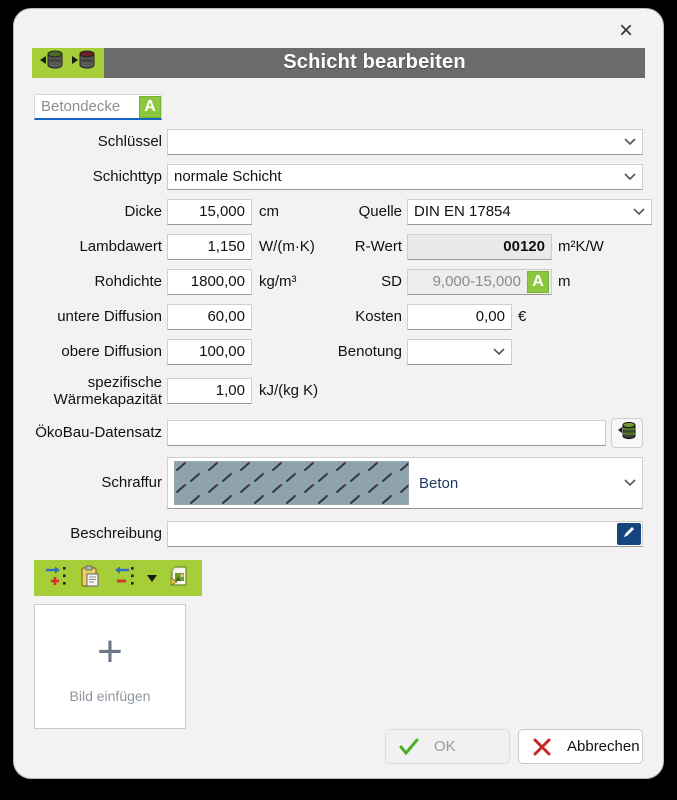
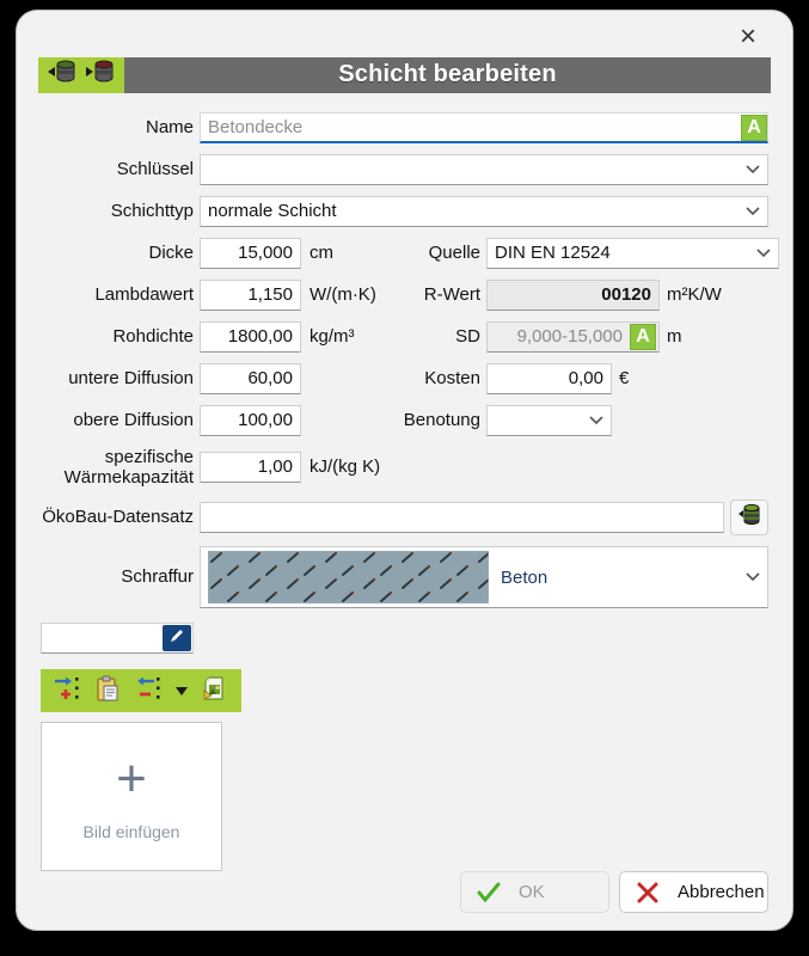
  ×
  Schicht bearbeiten
+ Name
  Betondecke
  A
  Schlüssel
  Schichttyp
  normale Schicht
  Dicke
  15,000
  cm
  Quelle
- DIN EN 17854
+ DIN EN 12524
  Lambdawert
  1,150
  W/(m·K)
  R-Wert
  00120
  m²K/W
  Rohdichte
  1800,00
  kg/m³
  SD
  9,000-15,000
  A
  m
  untere Diffusion
  60,00
  Kosten
  0,00
  €
  obere Diffusion
  100,00
  Benotung
  spezifische Wärmekapazität
  1,00
  kJ/(kg K)
  ÖkoBau-Datensatz
  Schraffur
  Beton
- Beschreibung
  +
  Bild einfügen
  OK
  Abbrechen
